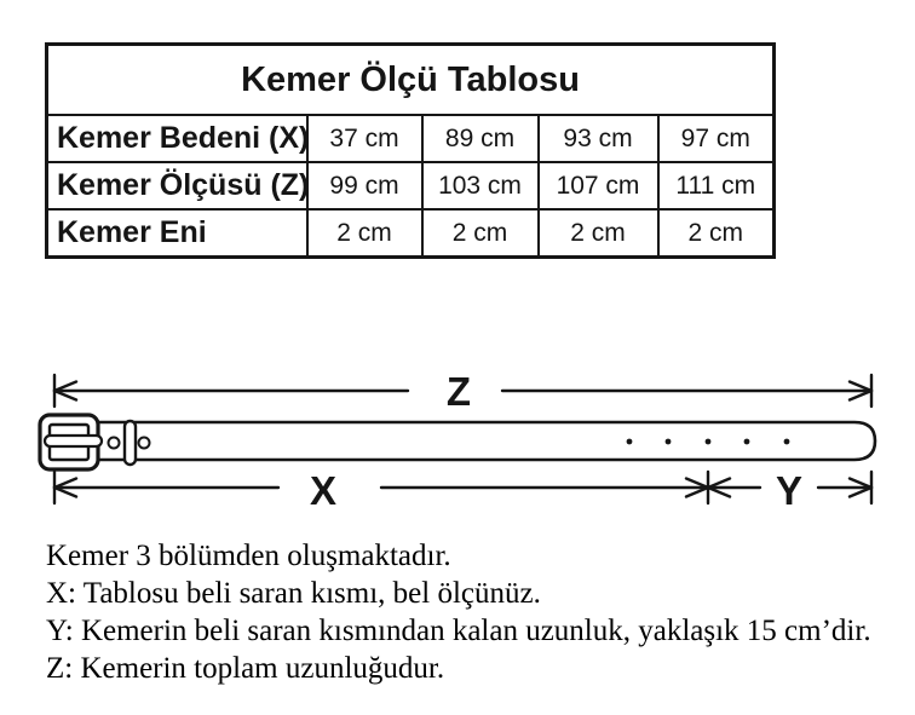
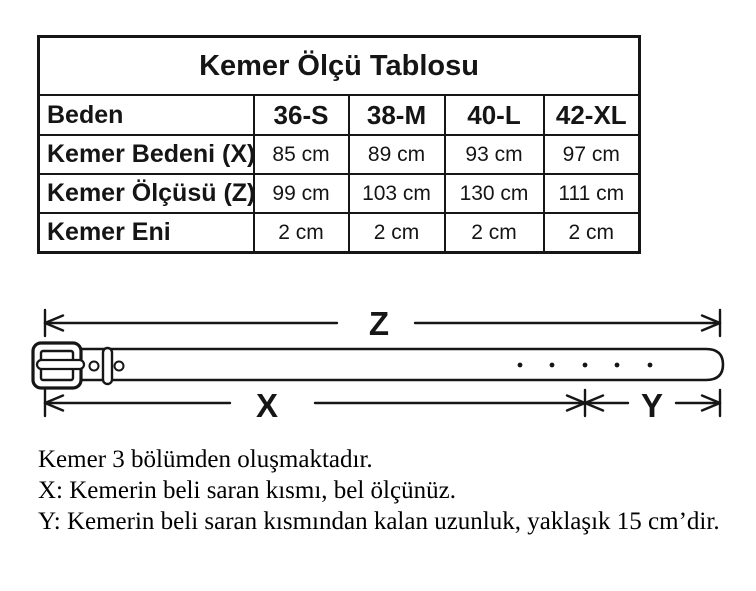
  Kemer Ölçü Tablosu
+ Beden	36-S	38-M	40-L	42-XL
- Kemer Bedeni (X)	37 cm	89 cm	93 cm	97 cm
+ Kemer Bedeni (X)	85 cm	89 cm	93 cm	97 cm
- Kemer Ölçüsü (Z)	99 cm	103 cm	107 cm	111 cm
+ Kemer Ölçüsü (Z)	99 cm	103 cm	130 cm	111 cm
  Kemer Eni	2 cm	2 cm	2 cm	2 cm
  Z
  X
  Y
  Kemer 3 bölümden oluşmaktadır.
- X: Tablosu beli saran kısmı, bel ölçünüz.
+ X: Kemerin beli saran kısmı, bel ölçünüz.
  Y: Kemerin beli saran kısmından kalan uzunluk, yaklaşık 15 cm’dir.
- Z: Kemerin toplam uzunluğudur.
